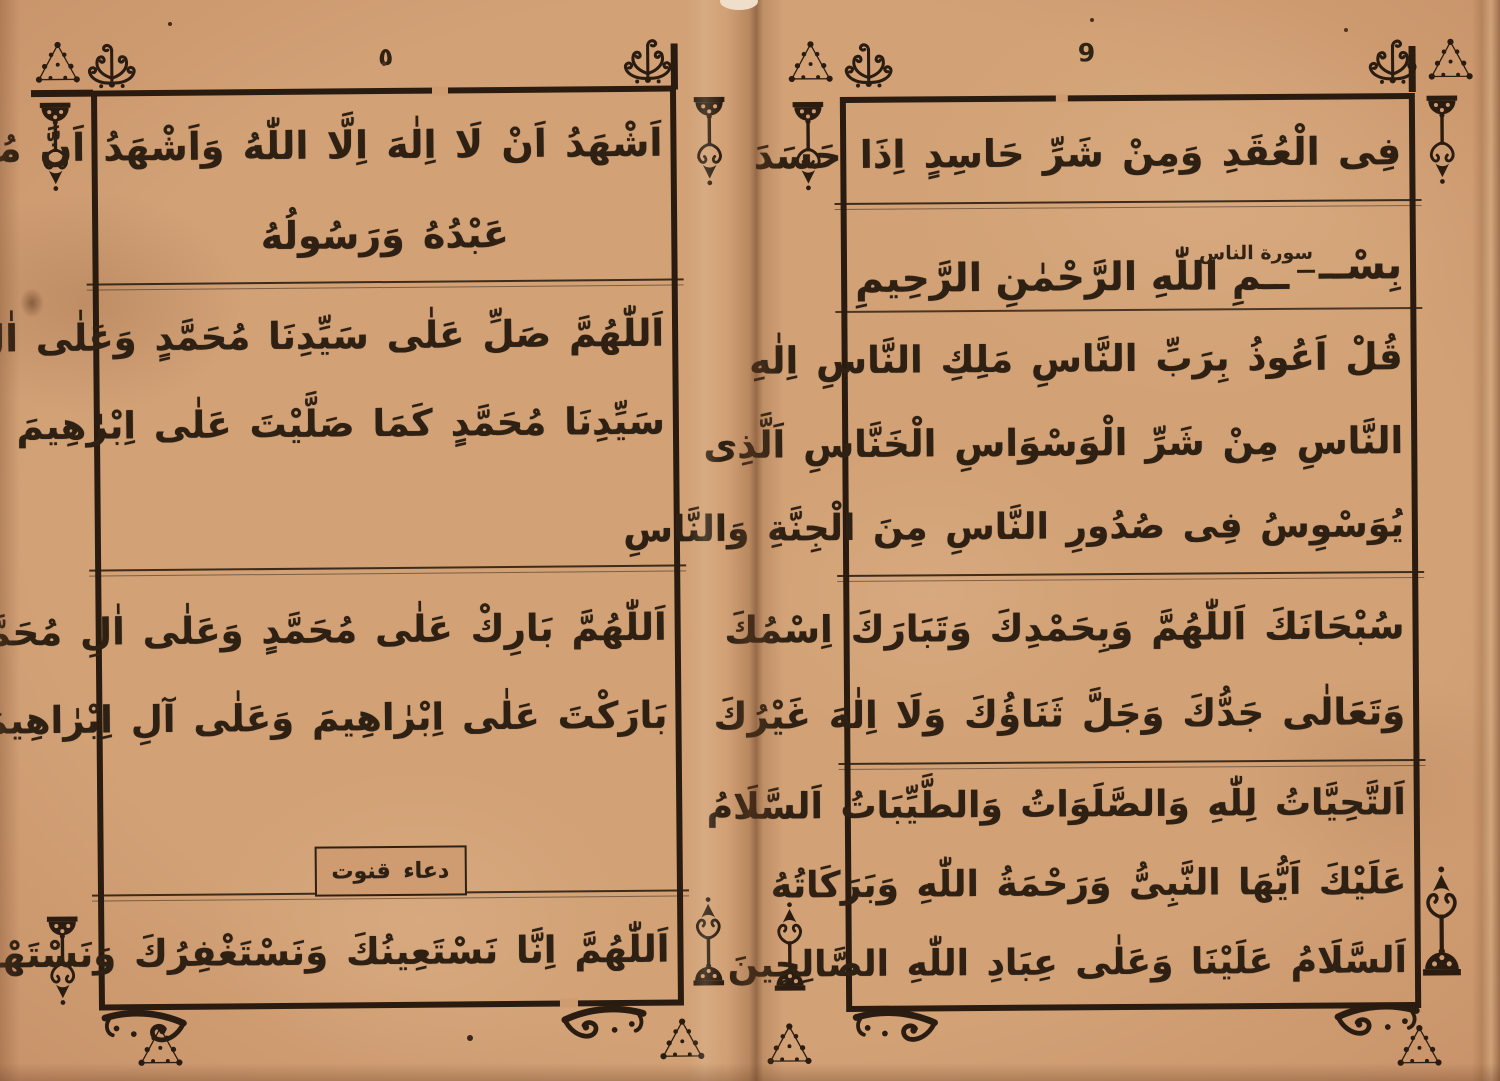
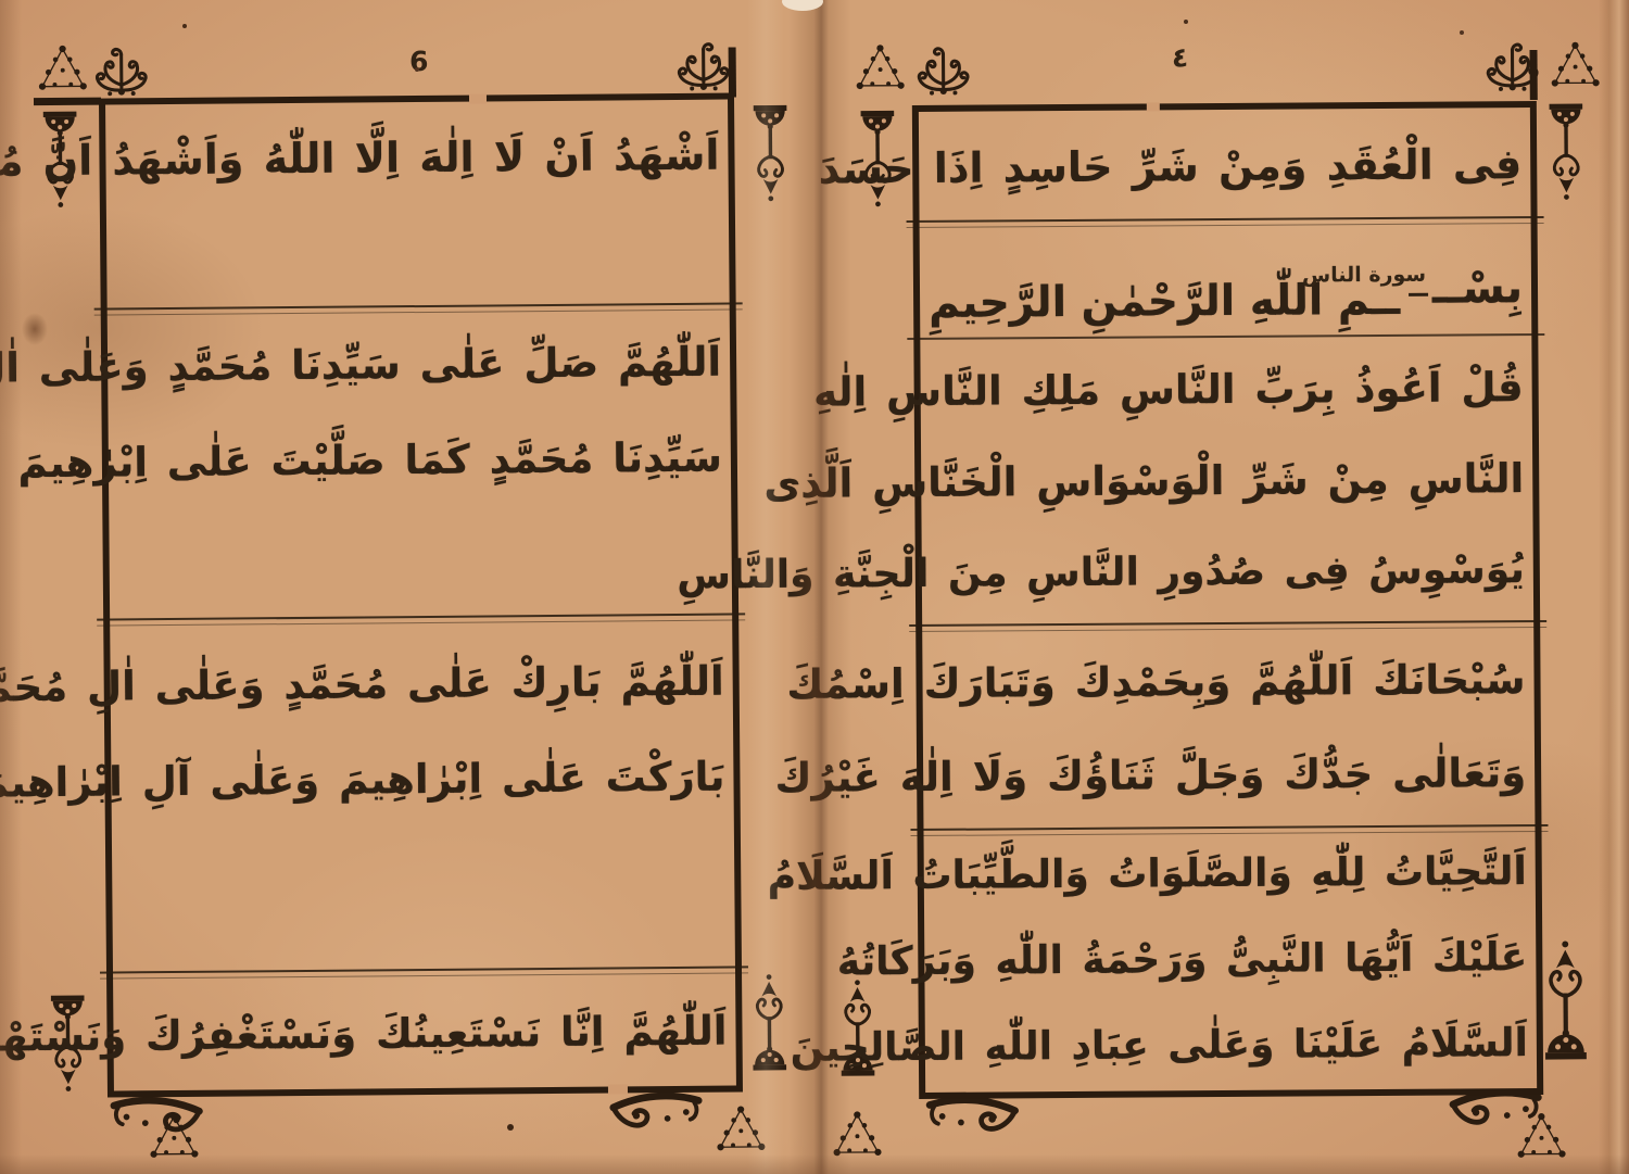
- ٥
+ 6
  اَشْهَدُ اَنْ لَا اِلٰهَ اِلَّا اللّٰهُ وَاَشْهَدُ اَنَّ
- عَبْدُهُ وَرَسُولُهُ
  اَللّٰهُمَّ صَلِّ عَلٰى سَيِّدِنَا مُحَمَّدٍ وَعَلٰى
  سَيِّدِنَا مُحَمَّدٍ كَمَا صَلَّيْتَ عَلٰى اِبْرٰهِيمَ
  اَللّٰهُمَّ بَارِكْ عَلٰى مُحَمَّدٍ وَعَلٰى اٰلِ مُحَ
  بَارَكْتَ عَلٰى اِبْرٰاهِيمَ وَعَلٰى آلِ اِبْرٰاهِ
- دعاء قنوت
  اَللّٰهُمَّ اِنَّا نَسْتَعِينُكَ وَنَسْتَغْفِرُكَ وَنَسْتَ
- 9
+ ٤
  فِى الْعُقَدِ وَمِنْ شَرِّ حَاسِدٍ اِذَا حَسَ
  بِسْــ
  سورة الناس
  ــمِ اللّٰهِ الرَّحْمٰنِ الرَّحِيمِ
  قُلْ اَعُوذُ بِرَبِّ النَّاسِ مَلِكِ النَّاسِ اِ
  النَّاسِ مِنْ شَرِّ الْوَسْوَاسِ الْخَنَّاسِ
  يُوَسْوِسُ فِى صُدُورِ النَّاسِ مِنَ الْجِنَّاسِ
  سُبْحَانَكَ اَللّٰهُمَّ وَبِحَمْدِكَ وَتَبَارَكَ اِسْ
  وَتَعَالٰى جَدُّكَ وَجَلَّ ثَنَاؤُكَ وَلَا اِلٰهَ غَ
  اَلتَّحِيَّاتُ لِلّٰهِ وَالصَّلَوَاتُ وَالطَّيِّبَاتُ اَل
  عَلَيْكَ اَيُّهَا النَّبِىُّ وَرَحْمَةُ اللّٰهِ وَبَرَكَاتُ
  اَلسَّلَامُ عَلَيْنَا وَعَلٰى عِبَادِ اللّٰهِ الصَّالِحِ
